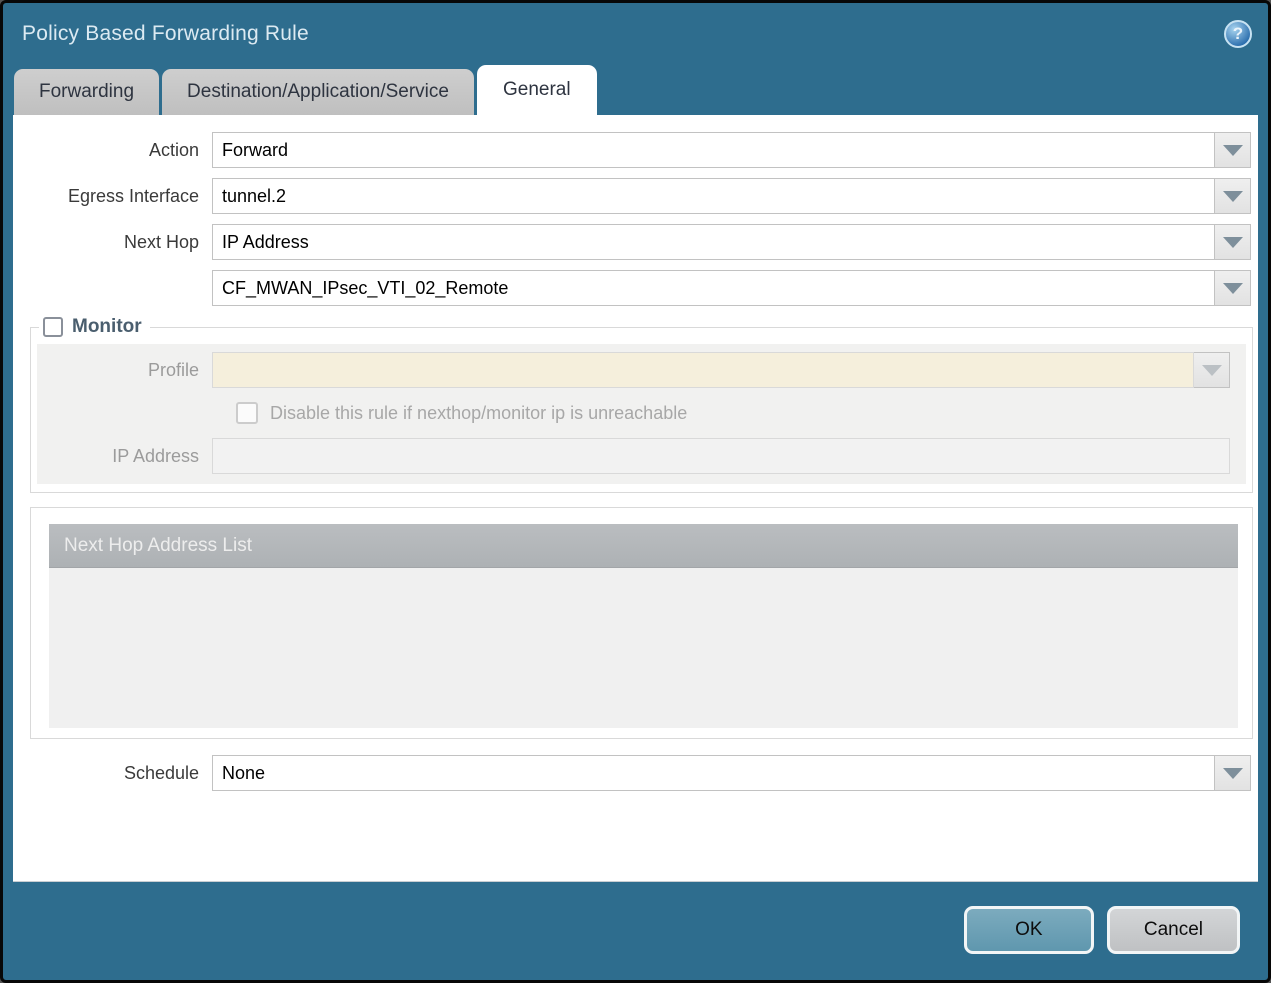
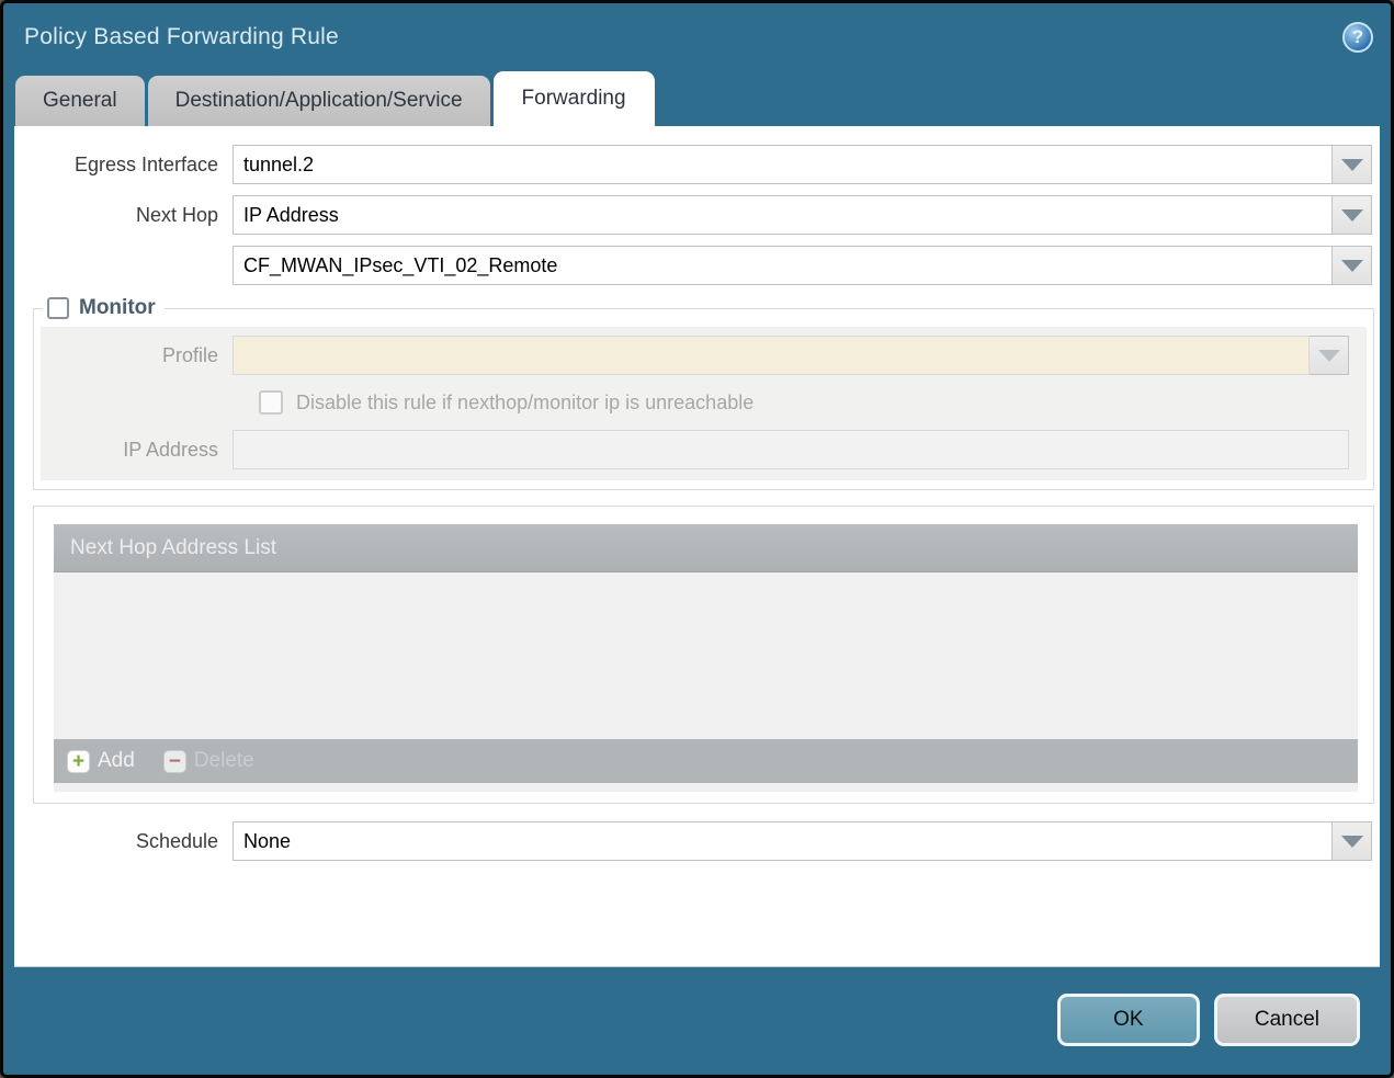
  Policy Based Forwarding Rule
  ?
- Forwarding
+ General
  Destination/Application/Service
- General
+ Forwarding
- Action
- Forward
  Egress Interface
  tunnel.2
  Next Hop
  IP Address
  CF_MWAN_IPsec_VTI_02_Remote
  Monitor
  Profile
  Disable this rule if nexthop/monitor ip is unreachable
  IP Address
  Next Hop Address List
+ +
+ Add
+ −
+ Delete
  Schedule
  None
  OK
  Cancel
